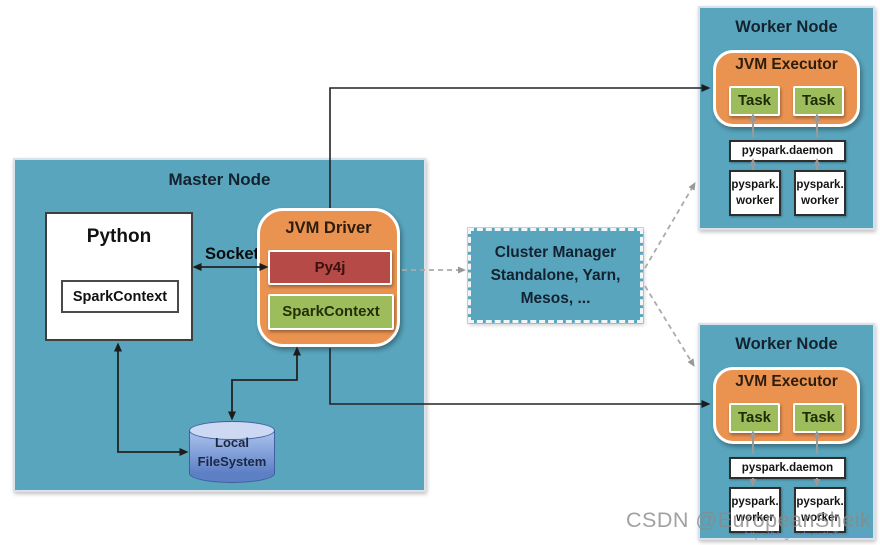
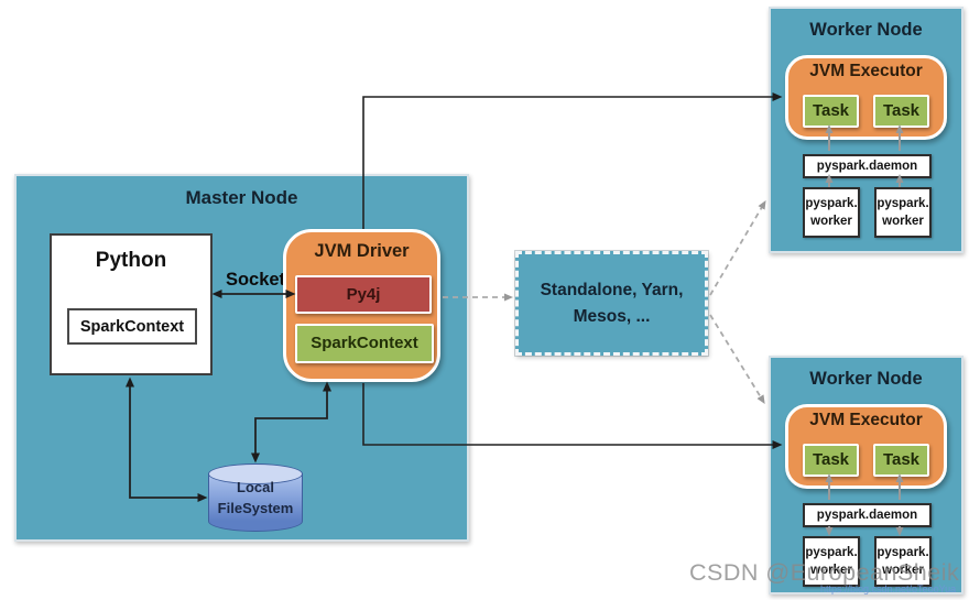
  Master Node
  Python
  SparkContext
  Socke
  JVM Driver
  Py4j
  SparkContext
  Local
  FileSystem
- Cluster Manager
  Standalone, Yarn,
  Mesos, ...
  Worker Node
  JVM Executor
  Task
  Task
  pyspark.daemon
  pyspark.
  worker
  pyspark.
  worker
  Worker Node
  JVM Executor
  Task
  Task
  pyspark.daemon
  pyspark.
  worker
  pyspark.
  worker
  CSDN @EuropeanSheik
  https://blog.csdn.net/oTeooYua
